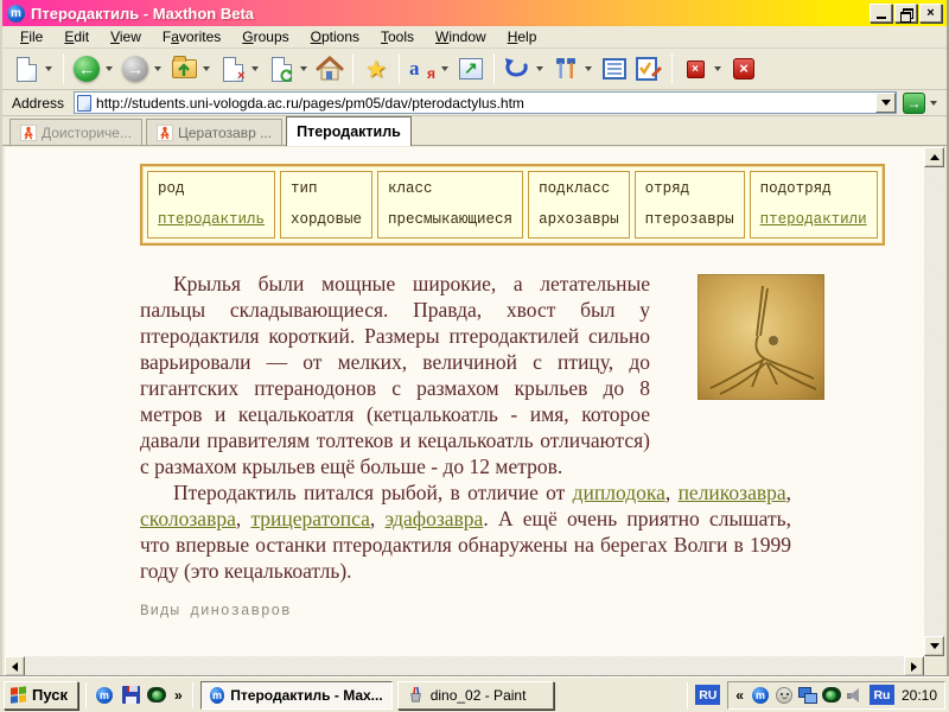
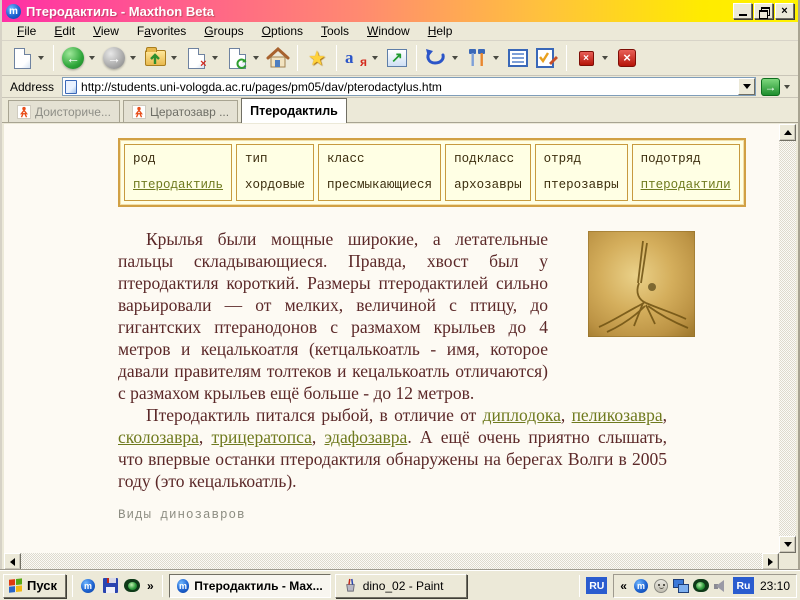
  m
  Птеродактиль - Maxthon Beta
  ×
  File
  Edit
  View
  Favorites
  Groups
  Options
  Tools
  Window
  Help
  ←
  →
  ×
  ★
  a
  я
  ↗
  ×
  ×
  Address
  http://students.uni-vologda.ac.ru/pages/pm05/dav/pterodactylus.htm
  →
  Доисториче...
  Цератозавр ...
  Птеродактиль
  род
  птеродактиль
  тип
  хордовые
  класс
  пресмыкающиеся
  подкласс
  архозавры
  отряд
  птерозавры
  подотряд
  птеродактили
- Крылья были мощные широкие, а летательные пальцы складывающиеся. Правда, хвост был у птеродактиля короткий. Размеры птеродактилей сильно варьировали — от мелких, величиной с птицу, до гигантских птеранодонов с размахом крыльев до 8 метров и кецалькоатля (кетцалькоатль - имя, которое давали правителям толтеков и кецалькоатль отличаются) с размахом крыльев ещё больше - до 12 метров.
+ Крылья были мощные широкие, а летательные пальцы складывающиеся. Правда, хвост был у птеродактиля короткий. Размеры птеродактилей сильно варьировали — от мелких, величиной с птицу, до гигантских птеранодонов с размахом крыльев до 4 метров и кецалькоатля (кетцалькоатль - имя, которое давали правителям толтеков и кецалькоатль отличаются) с размахом крыльев ещё больше - до 12 метров.
- Птеродактиль питался рыбой, в отличие от диплодока, пеликозавра, сколозавра, трицератопса, эдафозавра. А ещё очень приятно слышать, что впервые останки птеродактиля обнаружены на берегах Волги в 1999 году (это кецалькоатль).
+ Птеродактиль питался рыбой, в отличие от диплодока, пеликозавра, сколозавра, трицератопса, эдафозавра. А ещё очень приятно слышать, что впервые останки птеродактиля обнаружены на берегах Волги в 2005 году (это кецалькоатль).
  Виды динозавров
  Пуск
  m
  »
  m
  Птеродактиль - Мах...
  dino_02 - Paint
  RU
  «
  m
  Ru
- 20:10
+ 23:10
